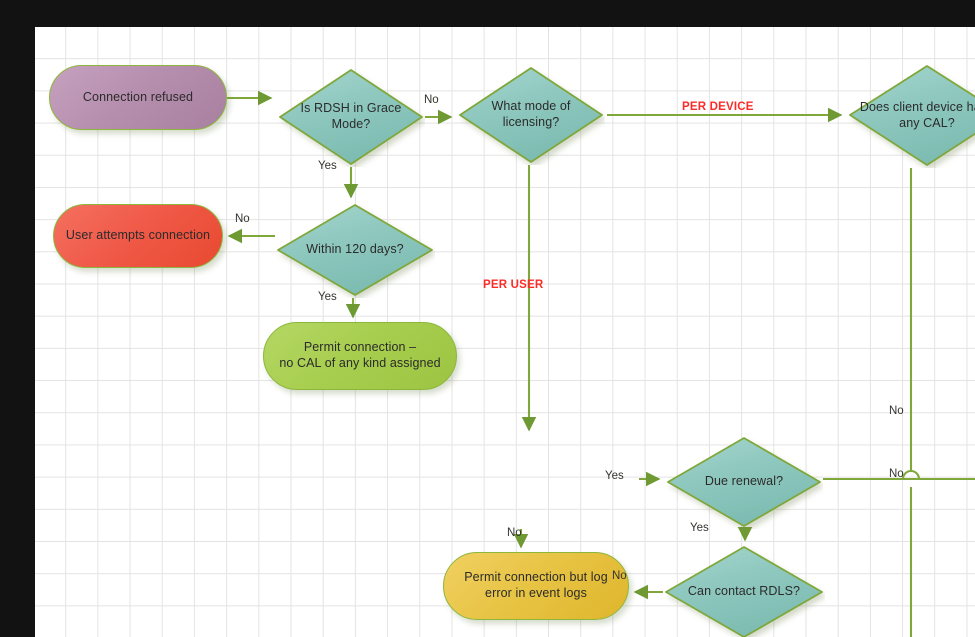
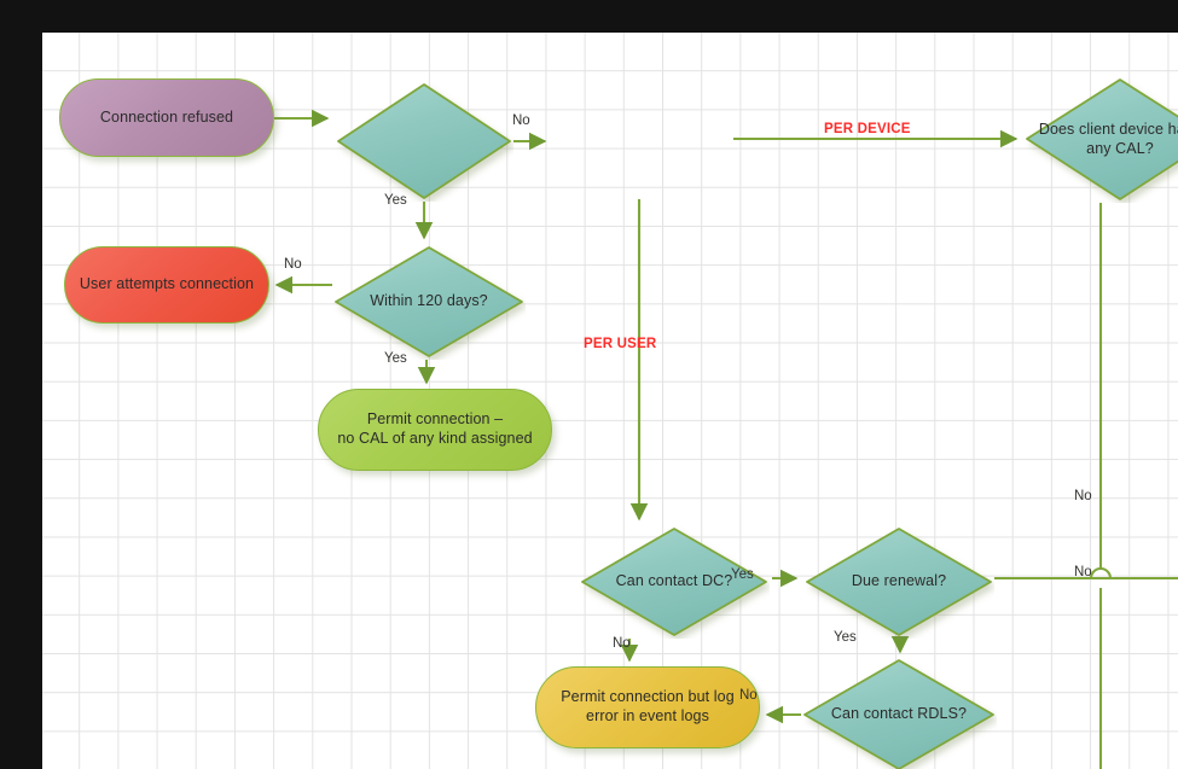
  Connection refused
- Is RDSH in Grace Mode?
- What mode of licensing?
  Does client device h any CAL?
  User attempts connection
  Within 120 days?
  Permit connection –
  no CAL of any kind assigned
+ Can contact DC?
  Due renewal?
  Permit connection but log
  error in event logs
  Can contact RDLS?
  No
  Yes
  No
  Yes
  PER DEVICE
  PER USER
  No
  No
  Yes
  No
  Yes
  No
